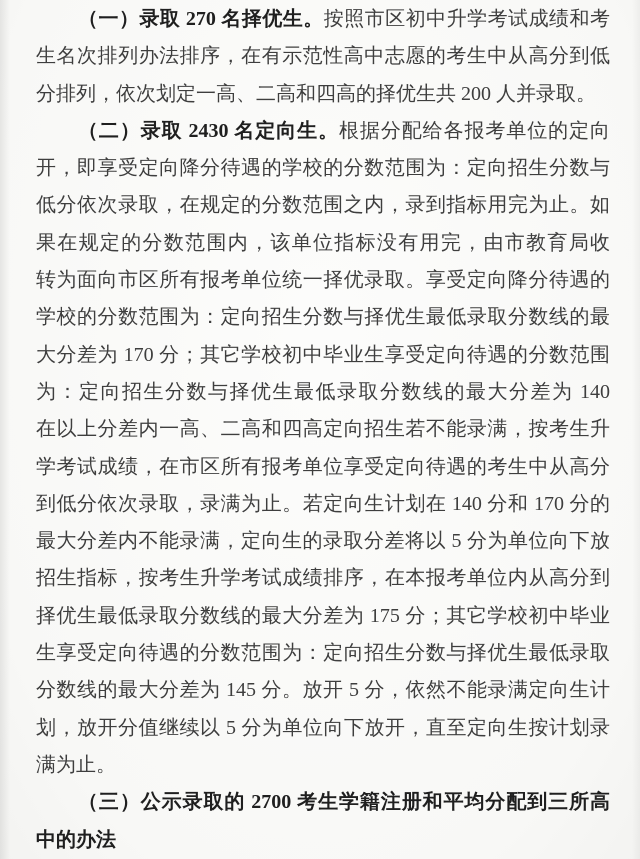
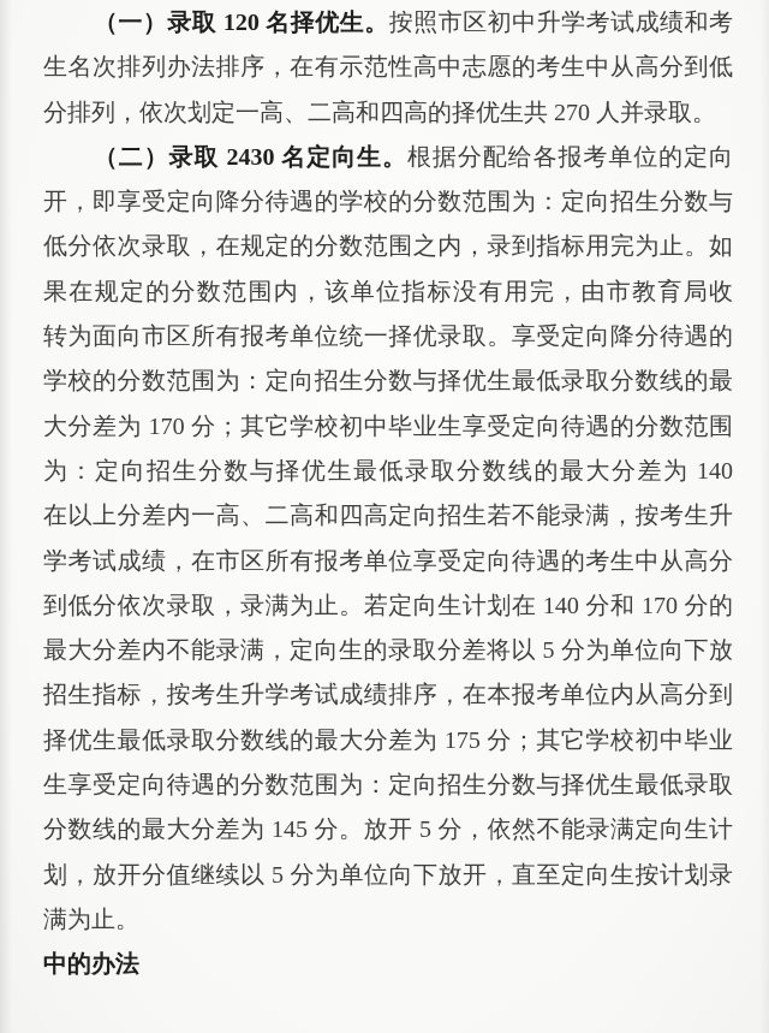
- （一）录取 270 名择优生。按照市区初中升学考试成绩和考
+ （一）录取 120 名择优生。按照市区初中升学考试成绩和考
  生名次排列办法排序，在有示范性高中志愿的考生中从高分到低
- 分排列，依次划定一高、二高和四高的择优生共 200 人并录取。
+ 分排列，依次划定一高、二高和四高的择优生共 270 人并录取。
  （二）录取 2430 名定向生。根据分配给各报考单位的定向
  开，即享受定向降分待遇的学校的分数范围为：定向招生分数与
  低分依次录取，在规定的分数范围之内，录到指标用完为止。如
  果在规定的分数范围内，该单位指标没有用完，由市教育局收
  转为面向市区所有报考单位统一择优录取。享受定向降分待遇的
  学校的分数范围为：定向招生分数与择优生最低录取分数线的最
  大分差为 170 分；其它学校初中毕业生享受定向待遇的分数范围
  为：定向招生分数与择优生最低录取分数线的最大分差为 140
  在以上分差内一高、二高和四高定向招生若不能录满，按考生升
  学考试成绩，在市区所有报考单位享受定向待遇的考生中从高分
  到低分依次录取，录满为止。若定向生计划在 140 分和 170 分的
  最大分差内不能录满，定向生的录取分差将以 5 分为单位向下放
  招生指标，按考生升学考试成绩排序，在本报考单位内从高分到
  择优生最低录取分数线的最大分差为 175 分；其它学校初中毕业
  生享受定向待遇的分数范围为：定向招生分数与择优生最低录取
  分数线的最大分差为 145 分。放开 5 分，依然不能录满定向生计
  划，放开分值继续以 5 分为单位向下放开，直至定向生按计划录
  满为止。
- （三）公示录取的 2700 考生学籍注册和平均分配到三所高
  中的办法
